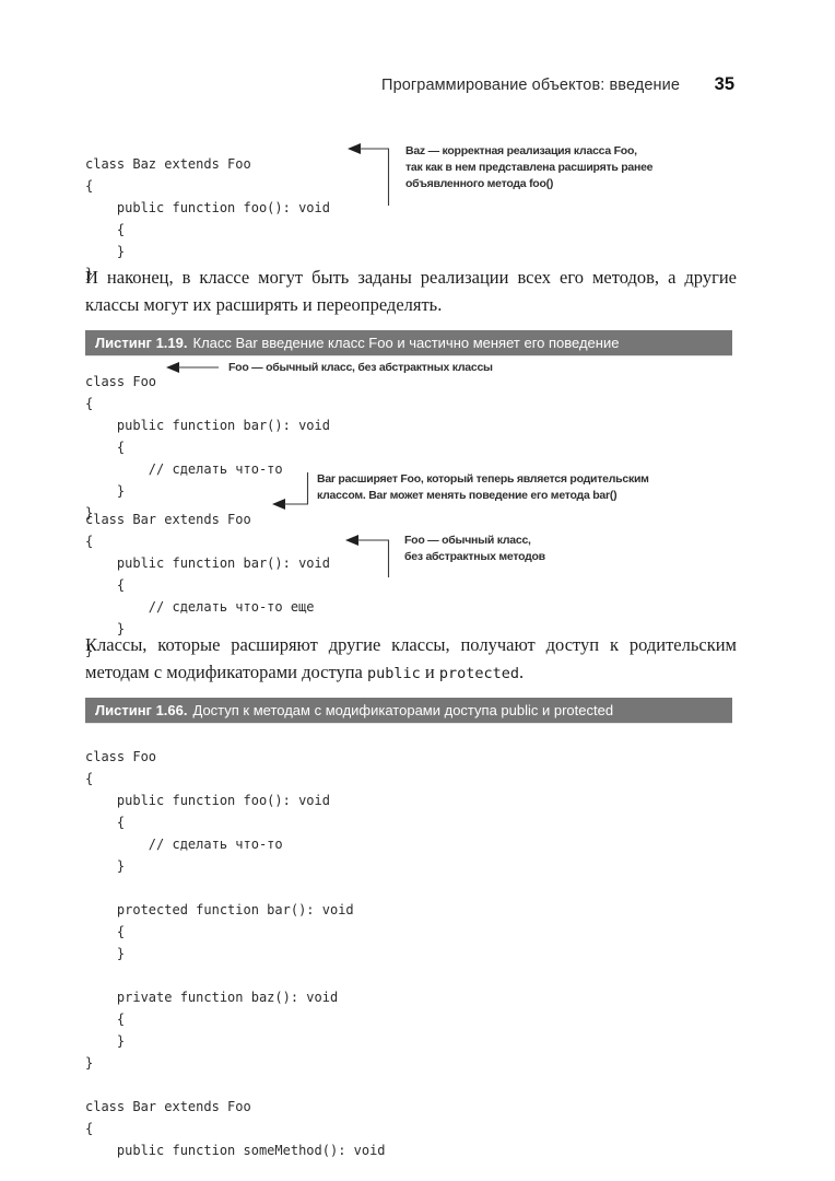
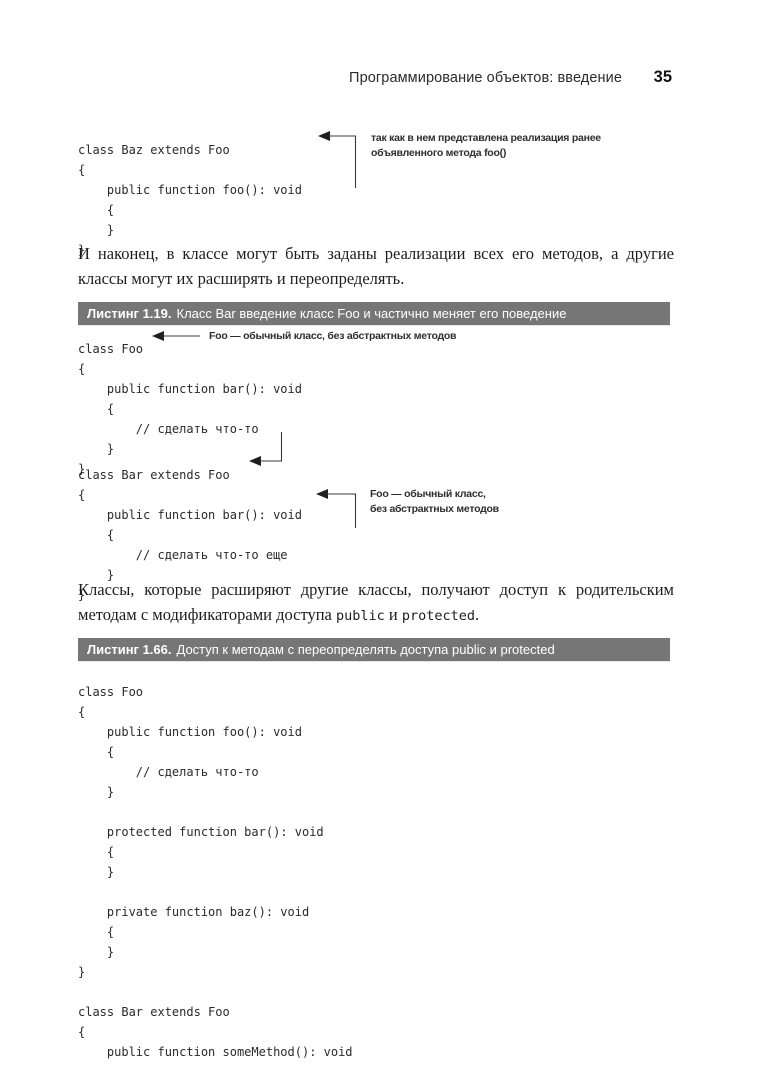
  Программирование объектов: введение
  35
  class Baz extends Foo
  {
  public function foo(): void
  {
  }
  }
- Baz — корректная реализация класса Foo,
- так как в нем представлена расширять ранее
+ так как в нем представлена реализация ранее
  объявленного метода foo()
  И наконец, в классе могут быть заданы реализации всех его методов, а другие классы могут их расширять и переопределять.
  Листинг 1.19.
  Класс Bar введение класс Foo и частично меняет его поведение
  class Foo
  {
  public function bar(): void
  {
  // сделать что-то
  }
  }
- Foo — обычный класс, без абстрактных классы
+ Foo — обычный класс, без абстрактных методов
  class Bar extends Foo
  {
  public function bar(): void
  {
  // сделать что-то еще
  }
  }
- Bar расширяет Foo, который теперь является родительским
- классом. Bar может менять поведение его метода bar()
  Foo — обычный класс,
  без абстрактных методов
  Классы, которые расширяют другие классы, получают доступ к родительским методам с модификаторами доступа public и protected.
  Листинг 1.66.
- Доступ к методам с модификаторами доступа public и protected
+ Доступ к методам с переопределять доступа public и protected
  class Foo
  {
  public function foo(): void
  {
  // сделать что-то
  }
  protected function bar(): void
  {
  }
  private function baz(): void
  {
  }
  }
  class Bar extends Foo
  {
  public function someMethod(): void
